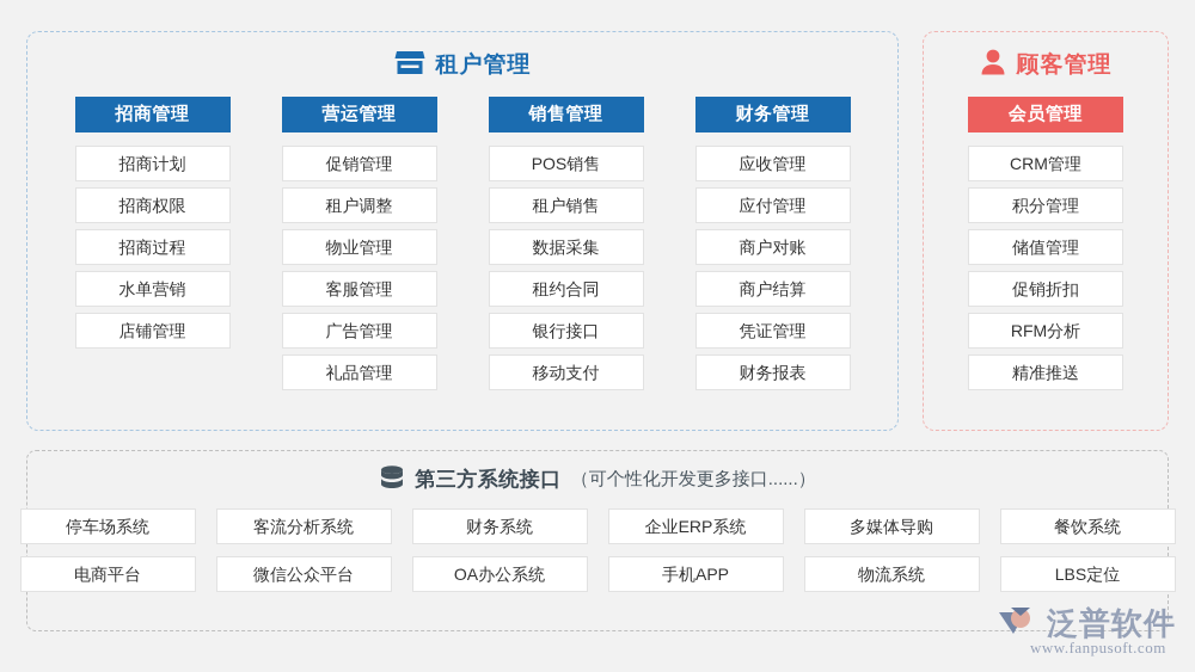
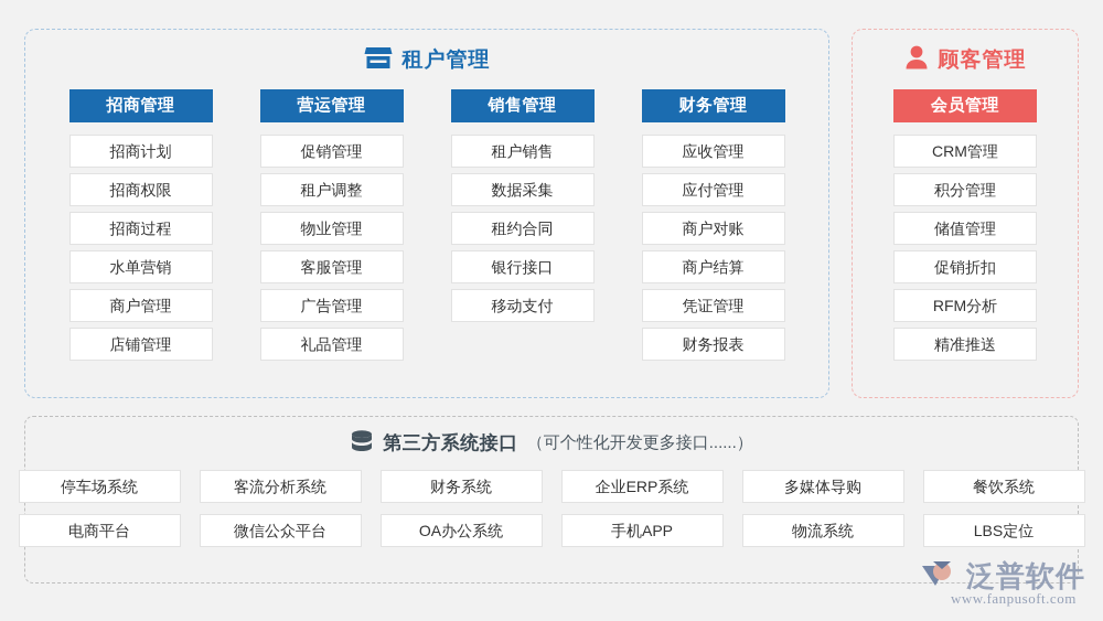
  租户管理
  招商管理
  招商计划
  招商权限
  招商过程
  水单营销
+ 商户管理
  店铺管理
  营运管理
  促销管理
  租户调整
  物业管理
  客服管理
  广告管理
  礼品管理
  销售管理
- POS销售
  租户销售
  数据采集
  租约合同
  银行接口
  移动支付
  财务管理
  应收管理
  应付管理
  商户对账
  商户结算
  凭证管理
  财务报表
  顾客管理
  会员管理
  CRM管理
  积分管理
  储值管理
  促销折扣
  RFM分析
  精准推送
  第三方系统接口
  （可个性化开发更多接口......）
  停车场系统
  客流分析系统
  财务系统
  企业ERP系统
  多媒体导购
  餐饮系统
  电商平台
  微信公众平台
  OA办公系统
  手机APP
  物流系统
  LBS定位
  泛普软件
  www.fanpusoft.com
